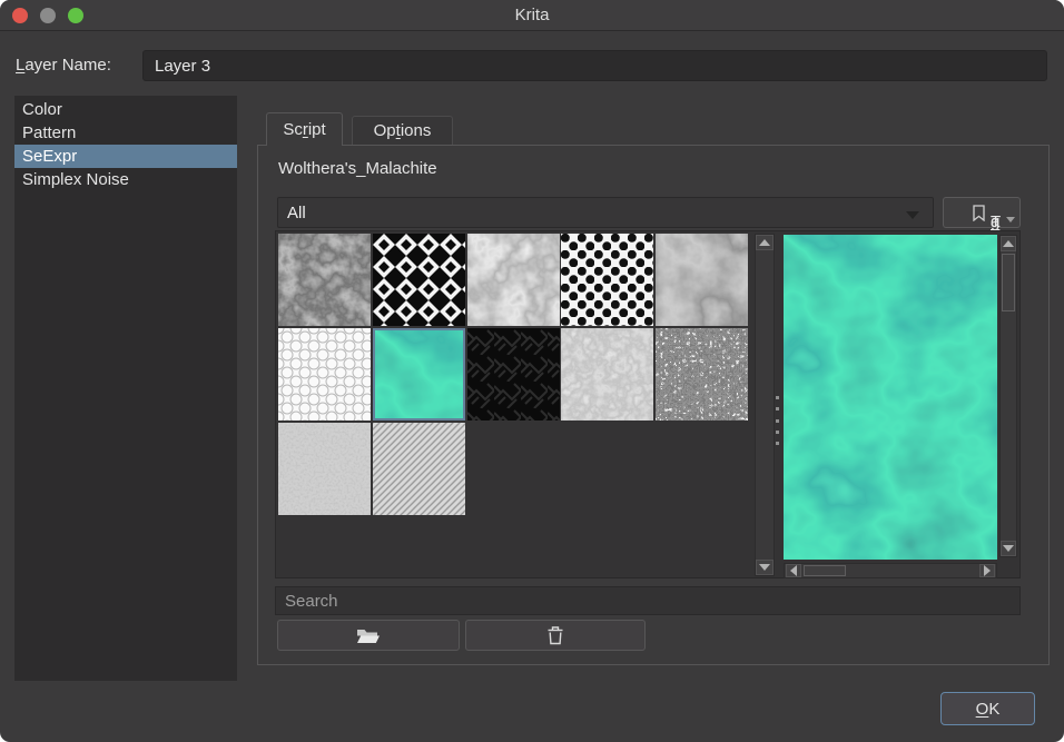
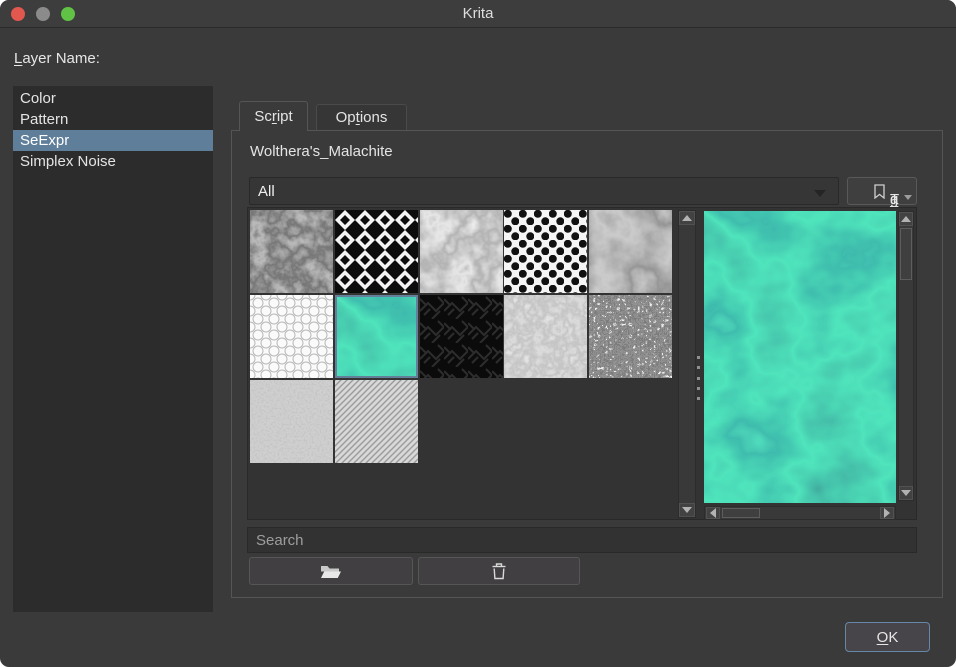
  Krita
  Layer Name:
- Layer 3
  Color
  Pattern
  SeExpr
  Simplex Noise
  Script
  Options
  Wolthera's_Malachite
  All
  T
  a
  g
  Search
  OK
